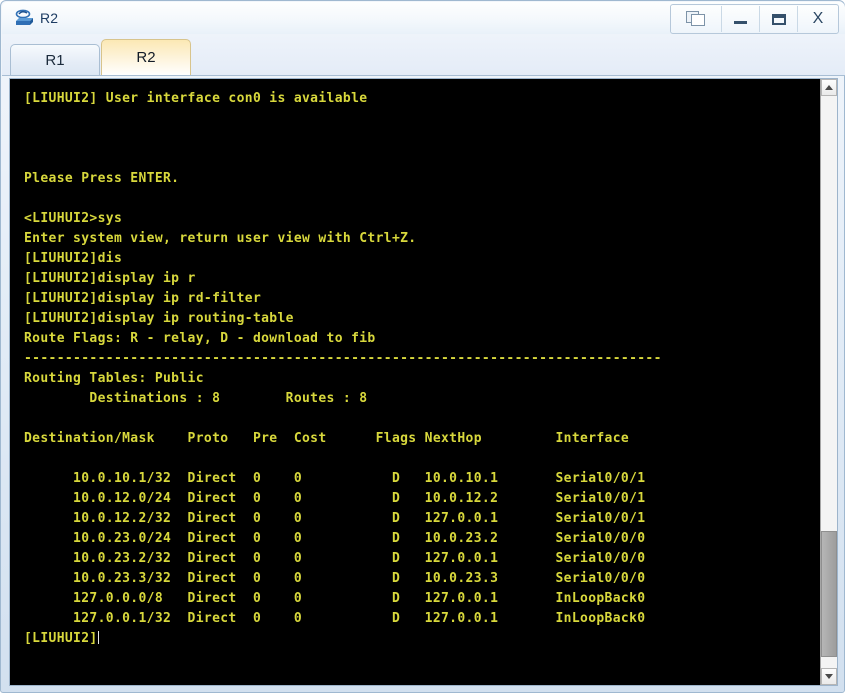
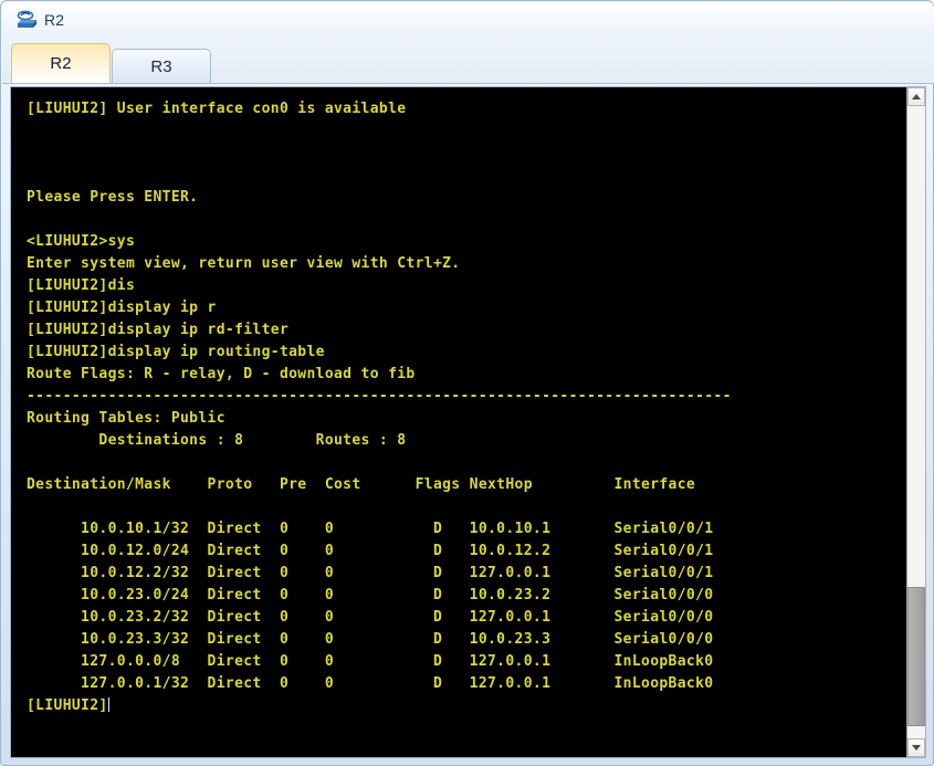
  R2
- X
- R1
  R2
+ R3
  [LIUHUI2] User interface con0 is available
  Please Press ENTER.
  <LIUHUI2>sys
  Enter system view, return user view with Ctrl+Z.
  [LIUHUI2]dis
  [LIUHUI2]display ip r
  [LIUHUI2]display ip rd-filter
  [LIUHUI2]display ip routing-table
  Route Flags: R - relay, D - download to fib
  ------------------------------------------------------------------------------
  Routing Tables: Public
  Destinations : 8 Routes : 8
  Destination/Mask Proto Pre Cost Flags NextHop Interface
  10.0.10.1/32 Direct 0 0 D 10.0.10.1 Serial0/0/1
  10.0.12.0/24 Direct 0 0 D 10.0.12.2 Serial0/0/1
  10.0.12.2/32 Direct 0 0 D 127.0.0.1 Serial0/0/1
  10.0.23.0/24 Direct 0 0 D 10.0.23.2 Serial0/0/0
  10.0.23.2/32 Direct 0 0 D 127.0.0.1 Serial0/0/0
  10.0.23.3/32 Direct 0 0 D 10.0.23.3 Serial0/0/0
  127.0.0.0/8 Direct 0 0 D 127.0.0.1 InLoopBack0
  127.0.0.1/32 Direct 0 0 D 127.0.0.1 InLoopBack0
  [LIUHUI2]
